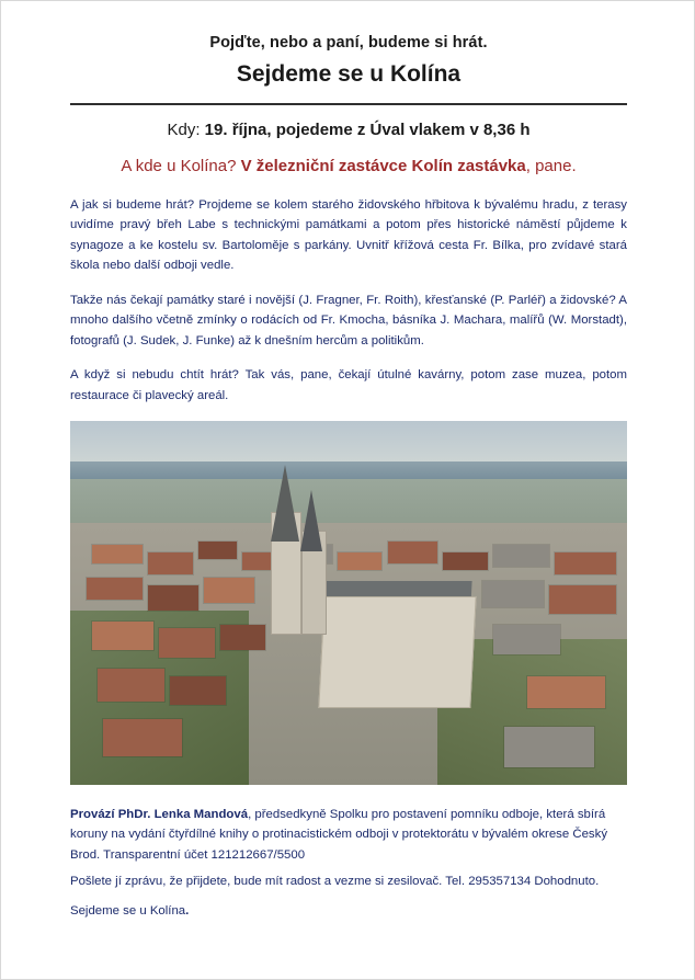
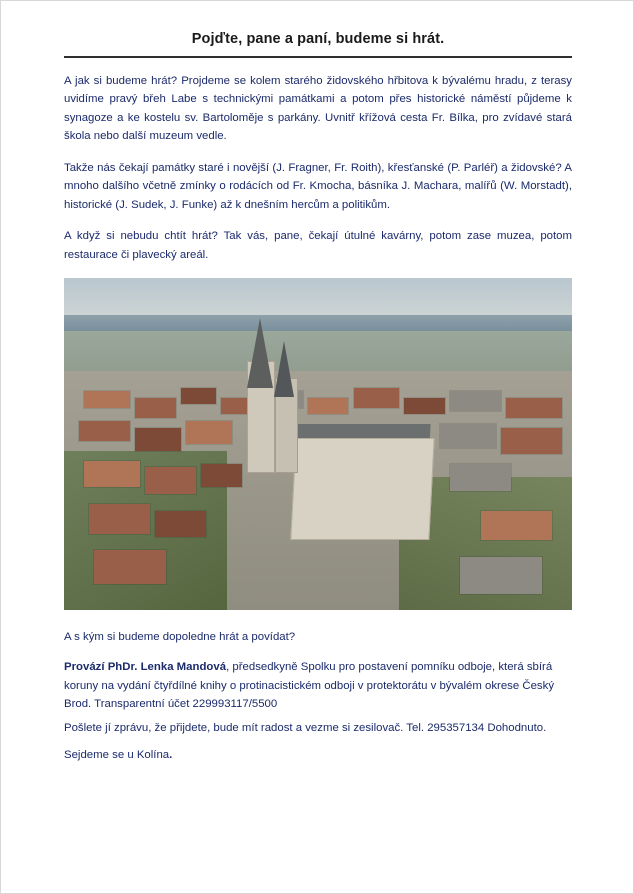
- Pojďte, nebo a paní, budeme si hrát.
+ Pojďte, pane a paní, budeme si hrát.
- Sejdeme se u Kolína
- Kdy: 19. října, pojedeme z Úval vlakem v 8,36 h
- A kde u Kolína? V železniční zastávce Kolín zastávka, pane.
- A jak si budeme hrát? Projdeme se kolem starého židovského hřbitova k bývalému hradu, z terasy uvidíme pravý břeh Labe s technickými památkami a potom přes historické náměstí půjdeme k synagoze a ke kostelu sv. Bartoloměje s parkány. Uvnitř křížová cesta Fr. Bílka, pro zvídavé stará škola nebo další odboji vedle.
+ A jak si budeme hrát? Projdeme se kolem starého židovského hřbitova k bývalému hradu, z terasy uvidíme pravý břeh Labe s technickými památkami a potom přes historické náměstí půjdeme k synagoze a ke kostelu sv. Bartoloměje s parkány. Uvnitř křížová cesta Fr. Bílka, pro zvídavé stará škola nebo další muzeum vedle.
- Takže nás čekají památky staré i novější (J. Fragner, Fr. Roith), křesťanské (P. Parléř) a židovské? A mnoho dalšího včetně zmínky o rodácích od Fr. Kmocha, básníka J. Machara, malířů (W. Morstadt), fotografů (J. Sudek, J. Funke) až k dnešním hercům a politikům.
+ Takže nás čekají památky staré i novější (J. Fragner, Fr. Roith), křesťanské (P. Parléř) a židovské? A mnoho dalšího včetně zmínky o rodácích od Fr. Kmocha, básníka J. Machara, malířů (W. Morstadt), historické (J. Sudek, J. Funke) až k dnešním hercům a politikům.
  A když si nebudu chtít hrát? Tak vás, pane, čekají útulné kavárny, potom zase muzea, potom restaurace či plavecký areál.
+ A s kým si budeme dopoledne hrát a povídat?
- Provází PhDr. Lenka Mandová, předsedkyně Spolku pro postavení pomníku odboje, která sbírá koruny na vydání čtyřdílné knihy o protinacistickém odboji v protektorátu v bývalém okrese Český Brod. Transparentní účet 121212667/5500
+ Provází PhDr. Lenka Mandová, předsedkyně Spolku pro postavení pomníku odboje, která sbírá koruny na vydání čtyřdílné knihy o protinacistickém odboji v protektorátu v bývalém okrese Český Brod. Transparentní účet 229993117/5500
  Pošlete jí zprávu, že přijdete, bude mít radost a vezme si zesilovač. Tel. 295357134 Dohodnuto.
  Sejdeme se u Kolína.
